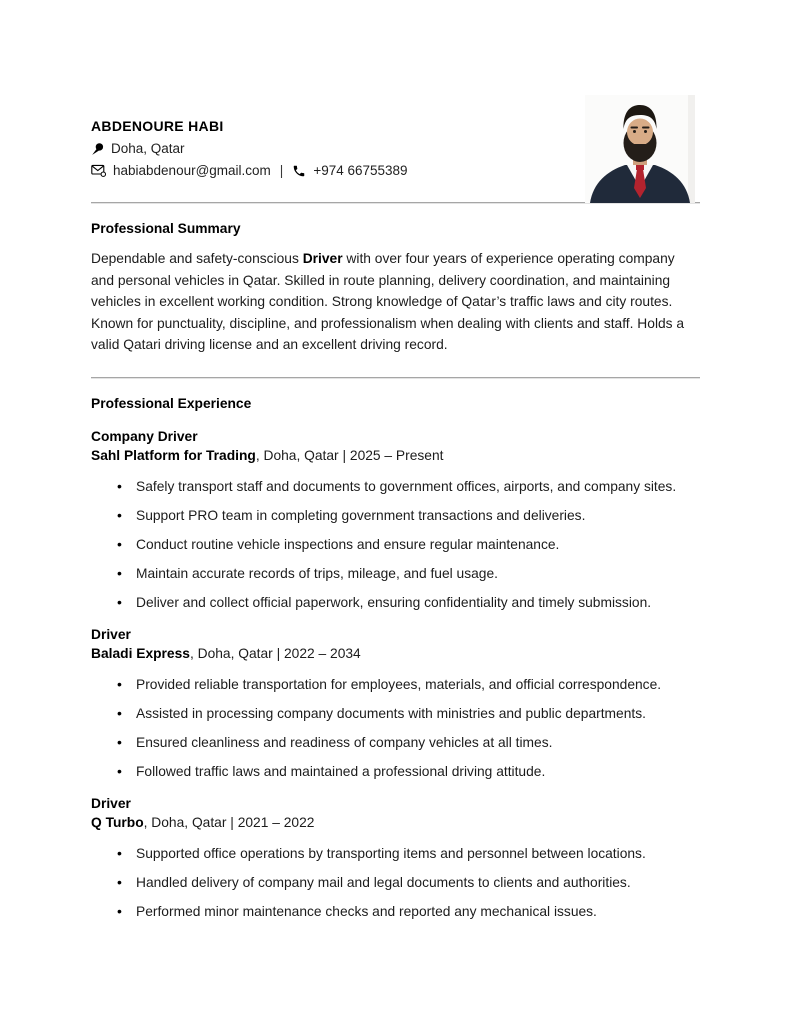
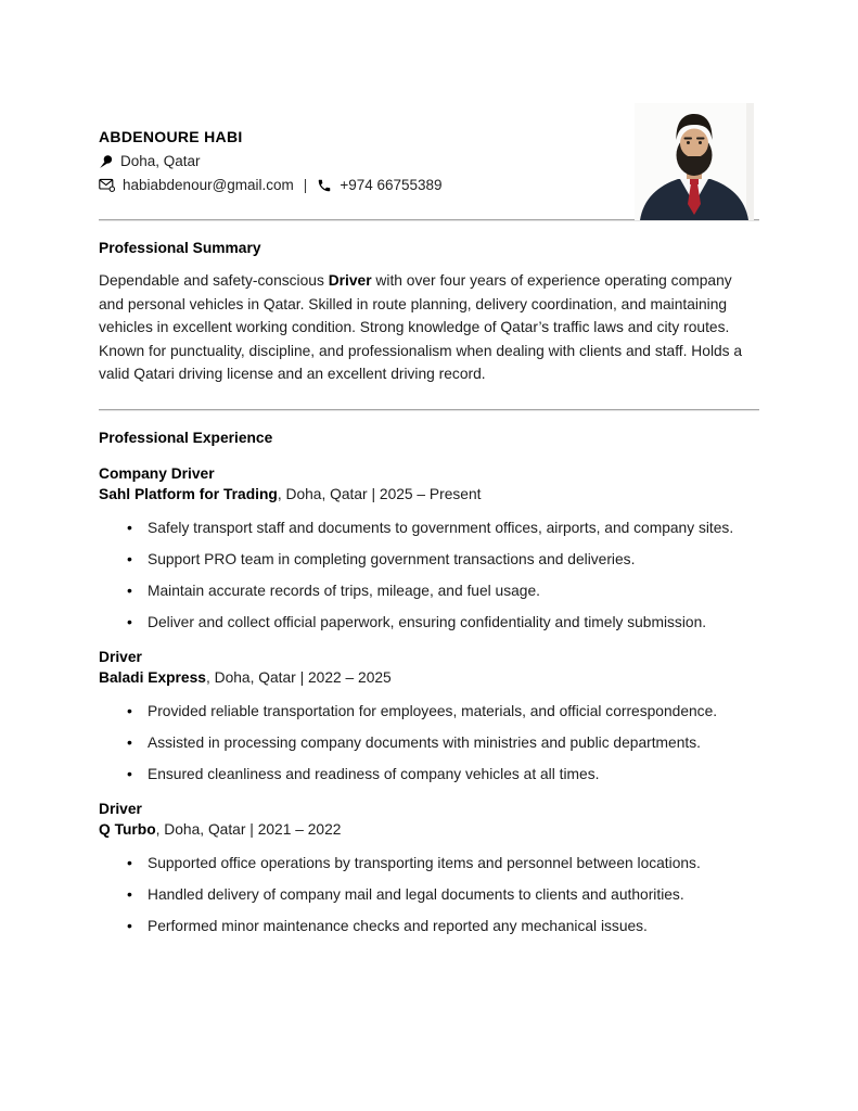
  ABDENOURE HABI
  Doha, Qatar
  habiabdenour@gmail.com
  |
  +974 66755389
  Professional Summary
  Dependable and safety-conscious Driver with over four years of experience operating company and personal vehicles in Qatar. Skilled in route planning, delivery coordination, and maintaining vehicles in excellent working condition. Strong knowledge of Qatar’s traffic laws and city routes. Known for punctuality, discipline, and professionalism when dealing with clients and staff. Holds a valid Qatari driving license and an excellent driving record.
  Professional Experience
  Company Driver
  Sahl Platform for Trading, Doha, Qatar | 2025 – Present
  Safely transport staff and documents to government offices, airports, and company sites.
  Support PRO team in completing government transactions and deliveries.
- Conduct routine vehicle inspections and ensure regular maintenance.
  Maintain accurate records of trips, mileage, and fuel usage.
  Deliver and collect official paperwork, ensuring confidentiality and timely submission.
  Driver
- Baladi Express, Doha, Qatar | 2022 – 2034
+ Baladi Express, Doha, Qatar | 2022 – 2025
  Provided reliable transportation for employees, materials, and official correspondence.
  Assisted in processing company documents with ministries and public departments.
  Ensured cleanliness and readiness of company vehicles at all times.
- Followed traffic laws and maintained a professional driving attitude.
  Driver
  Q Turbo, Doha, Qatar | 2021 – 2022
  Supported office operations by transporting items and personnel between locations.
  Handled delivery of company mail and legal documents to clients and authorities.
  Performed minor maintenance checks and reported any mechanical issues.
